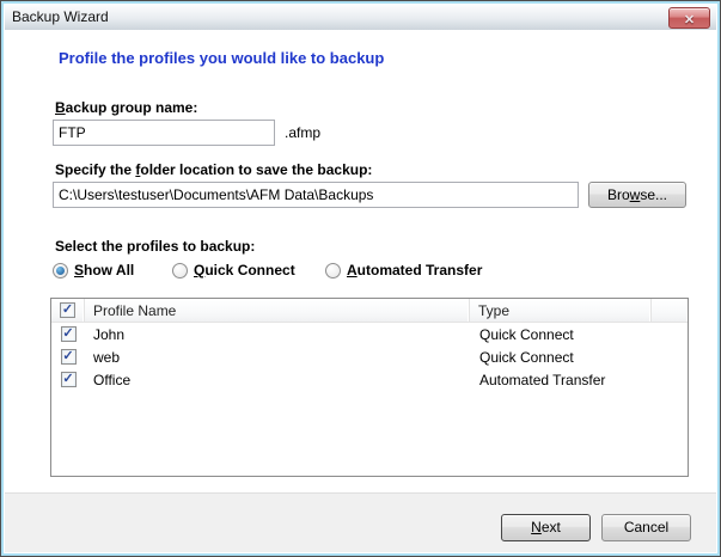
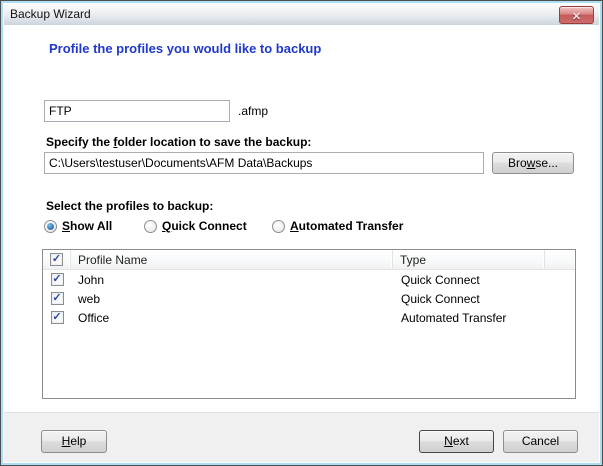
  Backup Wizard
  ✕
  Profile the profiles you would like to backup
- Backup group name:
  FTP
  .afmp
  Specify the folder location to save the backup:
  C:\Users\testuser\Documents\AFM Data\Backups
  Browse...
  Select the profiles to backup:
  Show All
  Quick Connect
  Automated Transfer
  ✓
  Profile Name
  Type
  ✓
  John
  Quick Connect
  ✓
  web
  Quick Connect
  ✓
  Office
  Automated Transfer
+ Help
  Next
  Cancel
